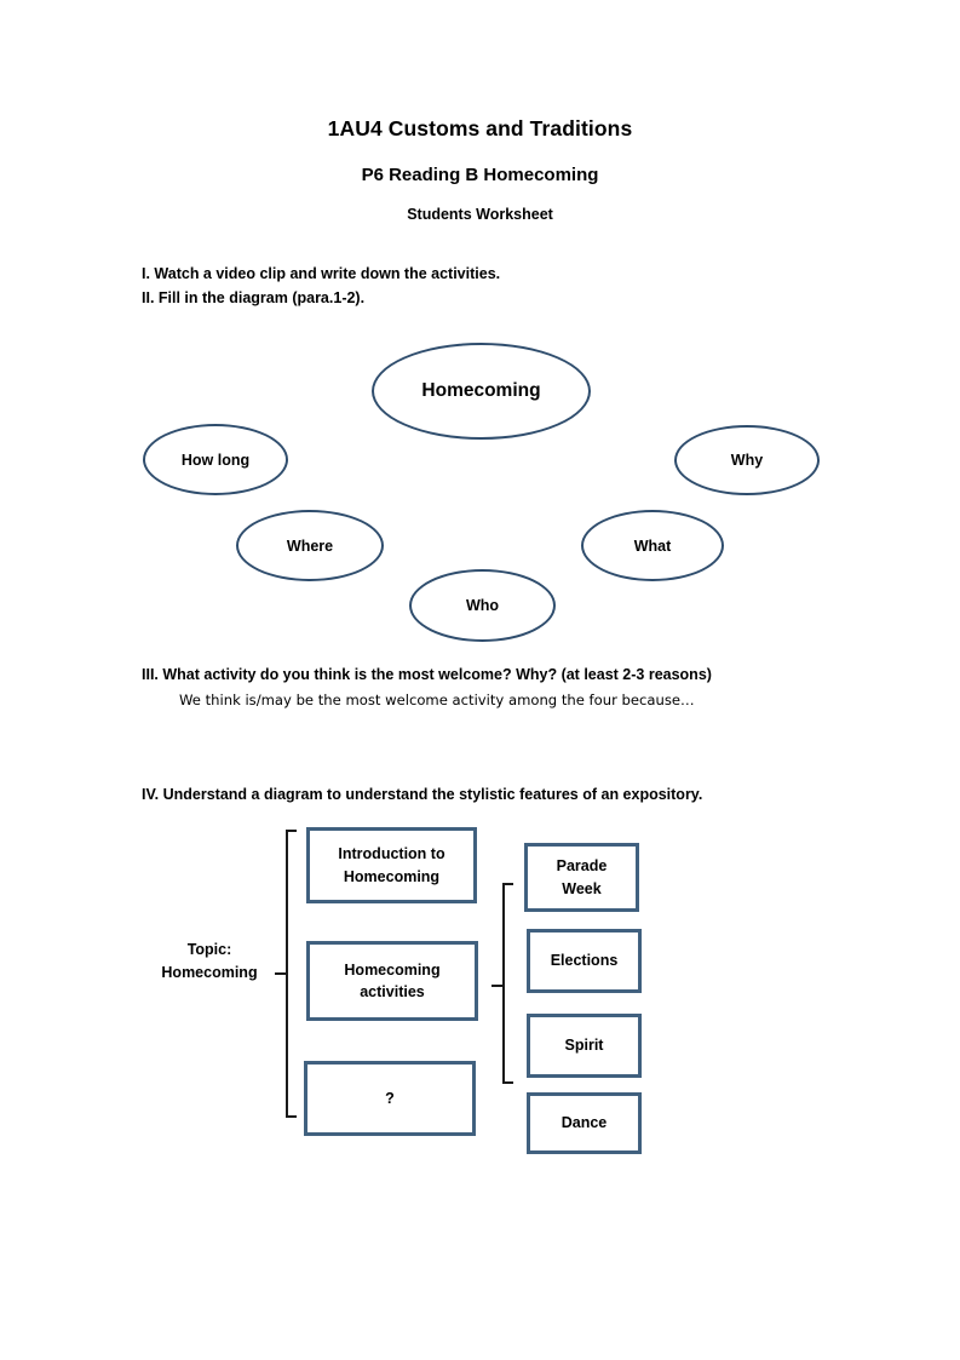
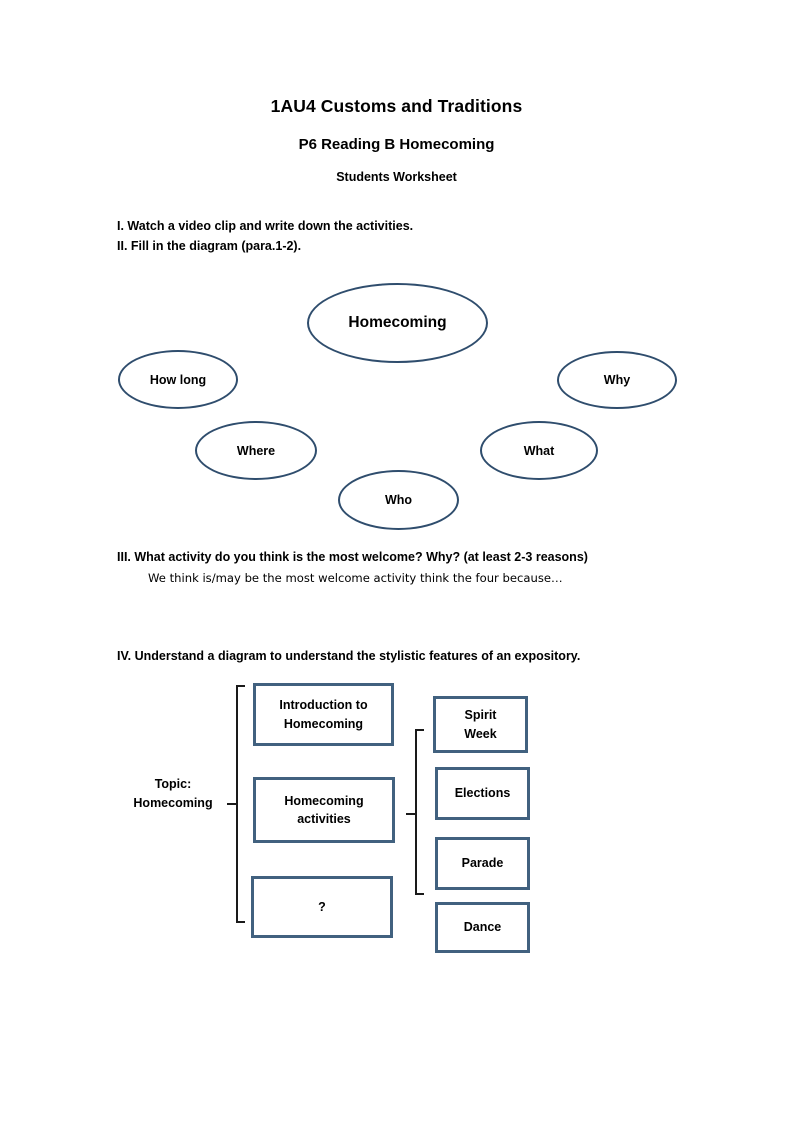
  1AU4 Customs and Traditions
  P6 Reading B Homecoming
  Students Worksheet
  I. Watch a video clip and write down the activities.
  II. Fill in the diagram (para.1-2).
  Homecoming
  How long
  Where
  Who
  What
  Why
  III. What activity do you think is the most welcome? Why? (at least 2-3 reasons)
- We think is/may be the most welcome activity among the four because…
+ We think is/may be the most welcome activity think the four because…
  IV. Understand a diagram to understand the stylistic features of an expository.
  Topic: Homecoming
  Introduction to
  Homecoming
  Homecoming
  activities
  ?
- Parade
+ Spirit
  Week
  Elections
- Spirit
+ Parade
  Dance
